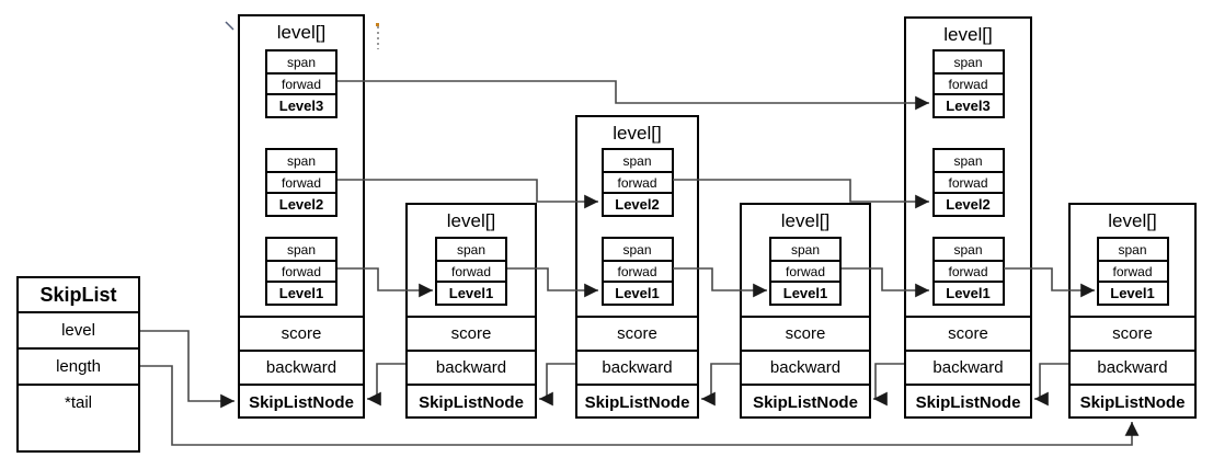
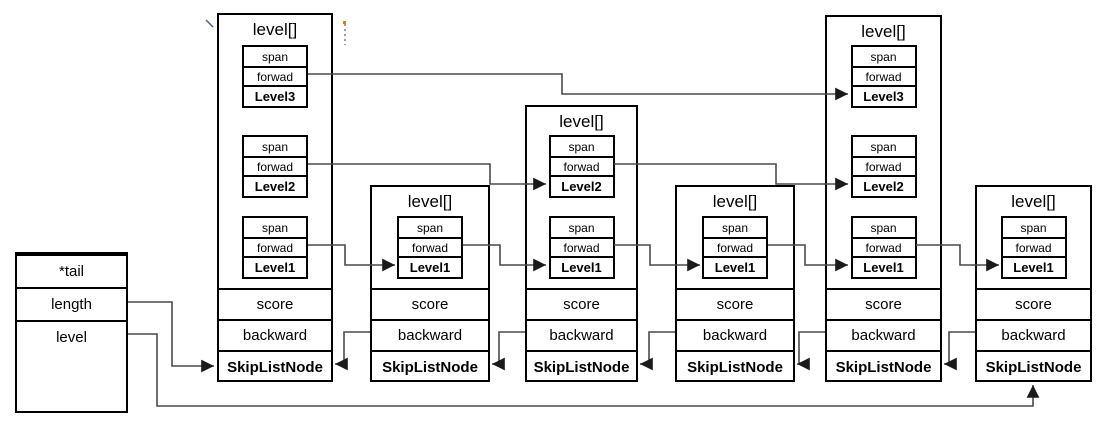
- SkipList
- level
+ *tail
  length
- *tail
+ level
  level[]
  span
  forwad
  Level3
  span
  forwad
  Level2
  span
  forwad
  Level1
  score
  backward
  SkipListNode
  level[]
  span
  forwad
  Level1
  score
  backward
  SkipListNode
  level[]
  span
  forwad
  Level2
  span
  forwad
  Level1
  score
  backward
  SkipListNode
  level[]
  span
  forwad
  Level1
  score
  backward
  SkipListNode
  level[]
  span
  forwad
  Level3
  span
  forwad
  Level2
  span
  forwad
  Level1
  score
  backward
  SkipListNode
  level[]
  span
  forwad
  Level1
  score
  backward
  SkipListNode
